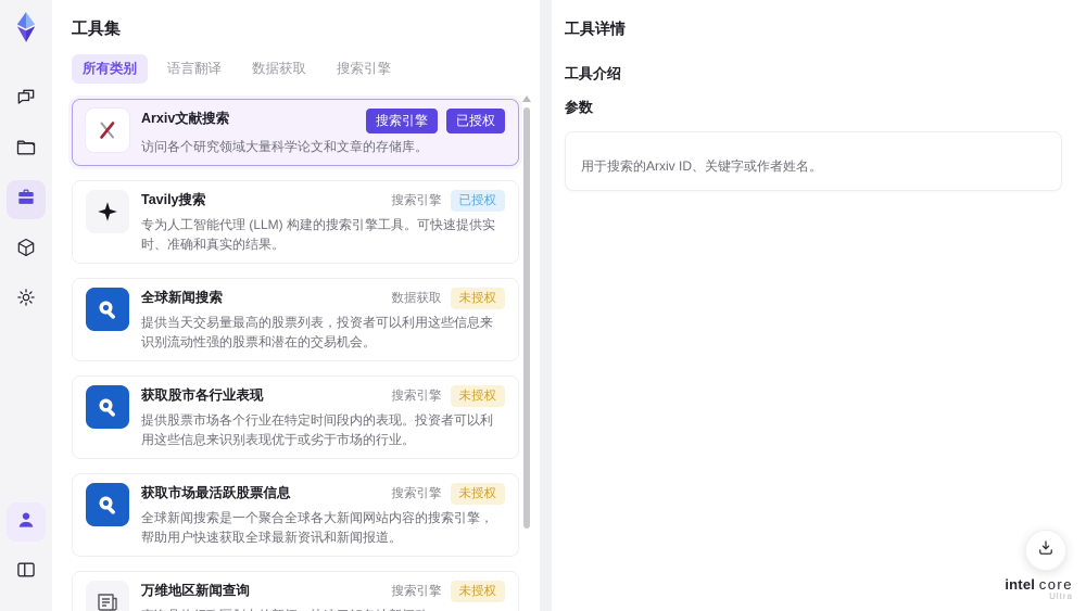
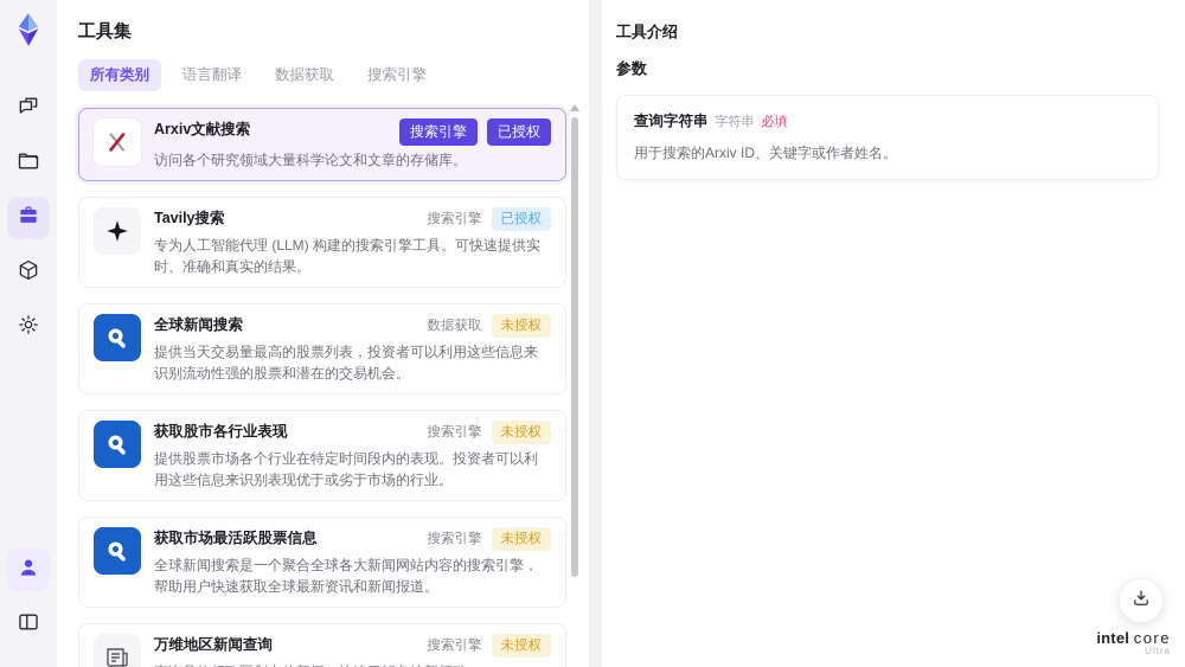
  工具集
  所有类别
  语言翻译
  数据获取
  搜索引擎
  Arxiv文献搜索
  搜索引擎
  已授权
  访问各个研究领域大量科学论文和文章的存储库。
  Tavily搜索
  搜索引擎
  已授权
  专为人工智能代理 (LLM) 构建的搜索引擎工具。可快速提供实时、准确和真实的结果。
  全球新闻搜索
  数据获取
  未授权
  提供当天交易量最高的股票列表，投资者可以利用这些信息来识别流动性强的股票和潜在的交易机会。
  获取股市各行业表现
  搜索引擎
  未授权
  提供股票市场各个行业在特定时间段内的表现。投资者可以利用这些信息来识别表现优于或劣于市场的行业。
  获取市场最活跃股票信息
  搜索引擎
  未授权
  全球新闻搜索是一个聚合全球各大新闻网站内容的搜索引擎，帮助用户快速获取全球最新资讯和新闻报道。
  万维地区新闻查询
  搜索引擎
  未授权
- 工具详情
  工具介绍
  参数
+ 查询字符串
+ 字符串
+ 必填
  用于搜索的Arxiv ID、关键字或作者姓名。
  intel core
  Ultra
